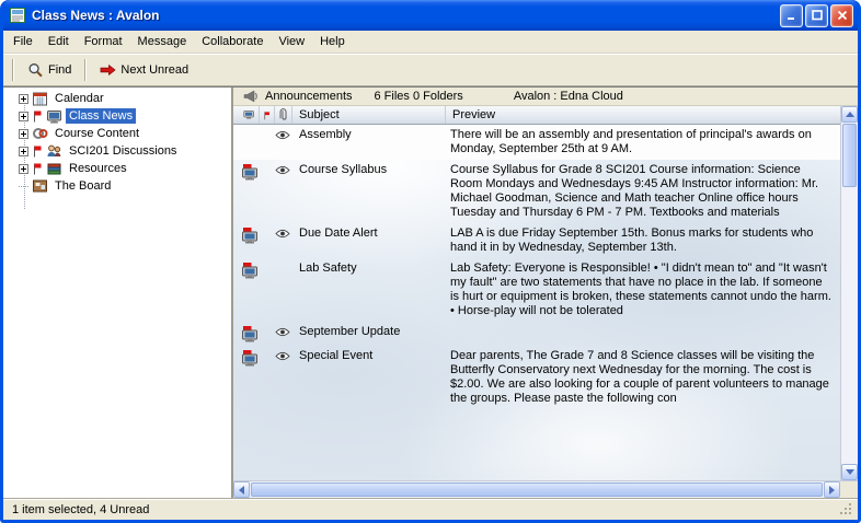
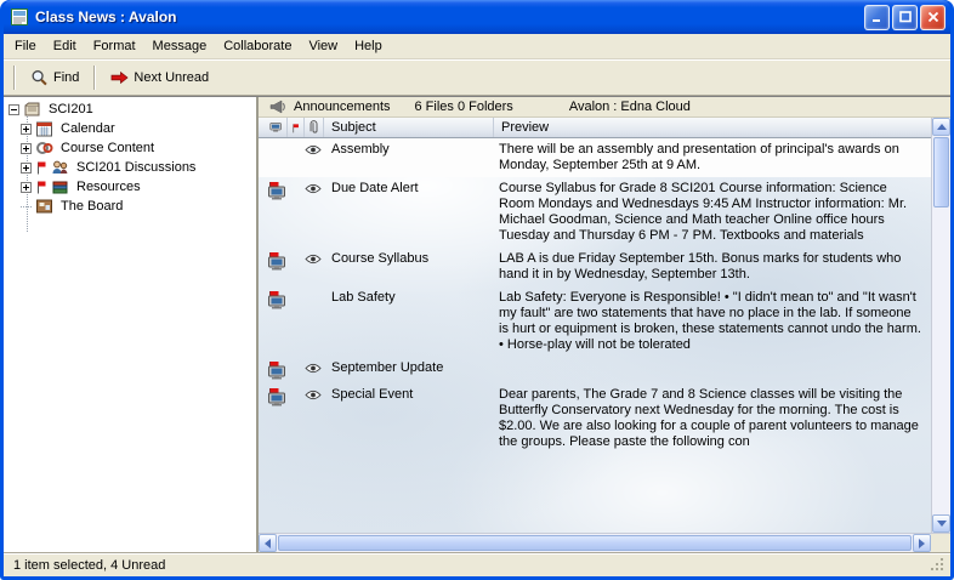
  Class News : Avalon
  File
  Edit
  Format
  Message
  Collaborate
  View
  Help
  Find
  Next Unread
+ SCI201
  Calendar
- Class News
  Course Content
  SCI201 Discussions
  Resources
  The Board
  Announcements
  6 Files 0 Folders
  Avalon : Edna Cloud
  Subject
  Preview
  Assembly
  There will be an assembly and presentation of principal's awards on Monday, September 25th at 9 AM.
- Course Syllabus
+ Due Date Alert
  Course Syllabus for Grade 8 SCI201 Course information: Science Room Mondays and Wednesdays 9:45 AM Instructor information: Mr. Michael Goodman, Science and Math teacher Online office hours Tuesday and Thursday 6 PM - 7 PM. Textbooks and materials
- Due Date Alert
+ Course Syllabus
  LAB A is due Friday September 15th. Bonus marks for students who hand it in by Wednesday, September 13th.
  Lab Safety
  Lab Safety: Everyone is Responsible! • "I didn't mean to" and "It wasn't my fault" are two statements that have no place in the lab. If someone is hurt or equipment is broken, these statements cannot undo the harm. • Horse-play will not be tolerated
  September Update
  Special Event
  Dear parents, The Grade 7 and 8 Science classes will be visiting the Butterfly Conservatory next Wednesday for the morning. The cost is $2.00. We are also looking for a couple of parent volunteers to manage the groups. Please paste the following con
  1 item selected, 4 Unread
